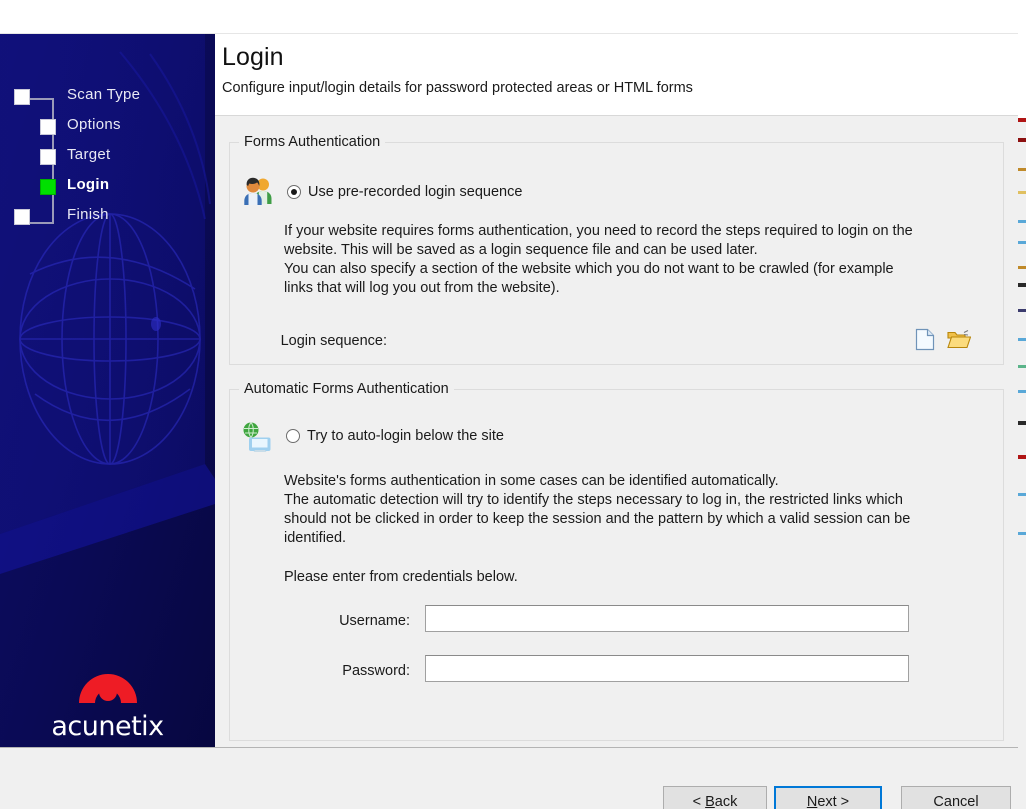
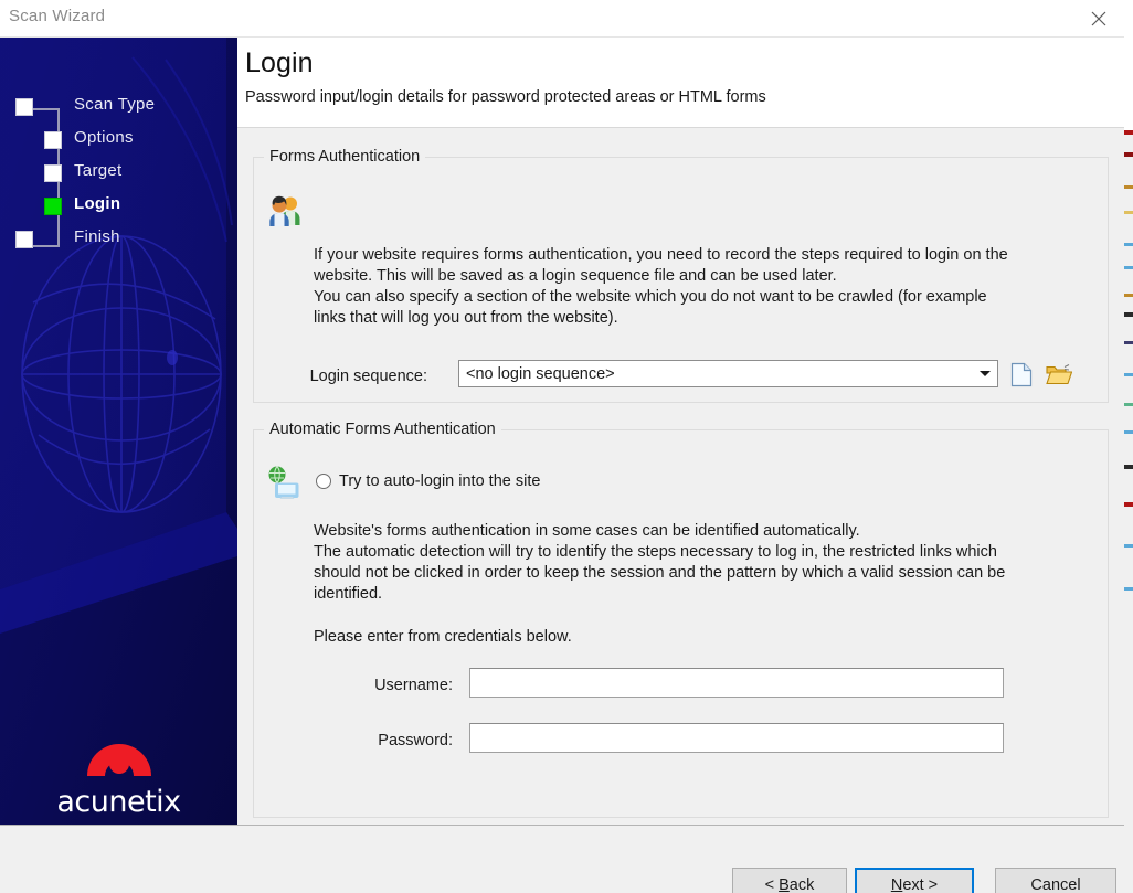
+ Scan Wizard
  Scan Type
  Options
  Target
  Login
  Finish
  acunetix
  Login
- Configure input/login details for password protected areas or HTML forms
+ Password input/login details for password protected areas or HTML forms
  Forms Authentication
- Use pre-recorded login sequence
  If your website requires forms authentication, you need to record the steps required to login on the
  website. This will be saved as a login sequence file and can be used later.
  You can also specify a section of the website which you do not want to be crawled (for example
  links that will log you out from the website).
  Login sequence:
+ <no login sequence>
  Automatic Forms Authentication
- Try to auto-login below the site
+ Try to auto-login into the site
  Website's forms authentication in some cases can be identified automatically.
  The automatic detection will try to identify the steps necessary to log in, the restricted links which
  should not be clicked in order to keep the session and the pattern by which a valid session can be
  identified.
  Please enter from credentials below.
  Username:
  Password:
  < Back
  Next >
  Cancel
